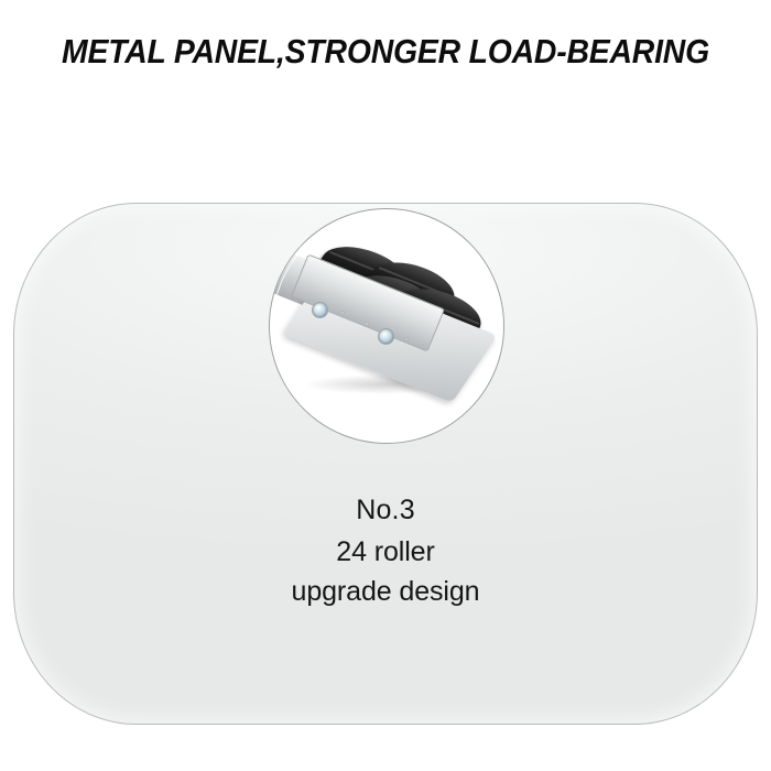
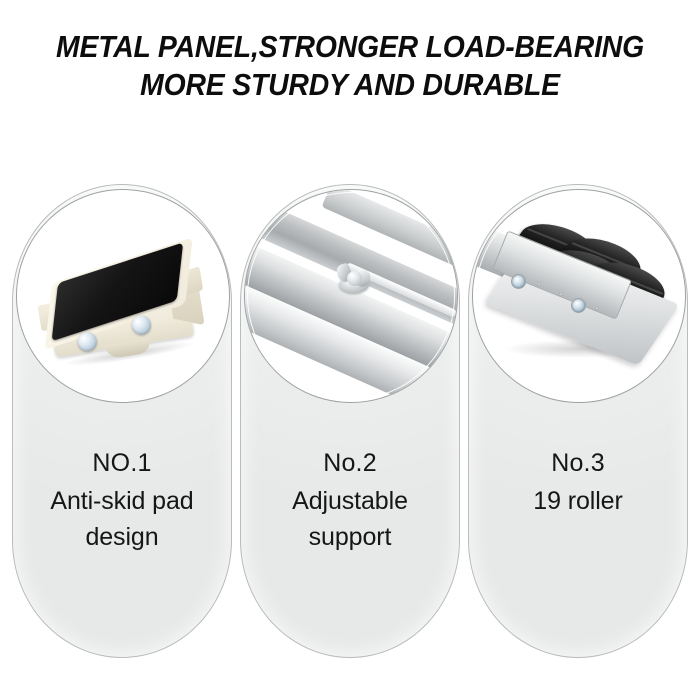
  METAL PANEL,STRONGER LOAD-BEARING
+ MORE STURDY AND DURABLE
+ NO.1
+ Anti-skid pad
+ design
+ No.2
+ Adjustable
+ support
  No.3
- 24 roller
+ 19 roller
- upgrade design
